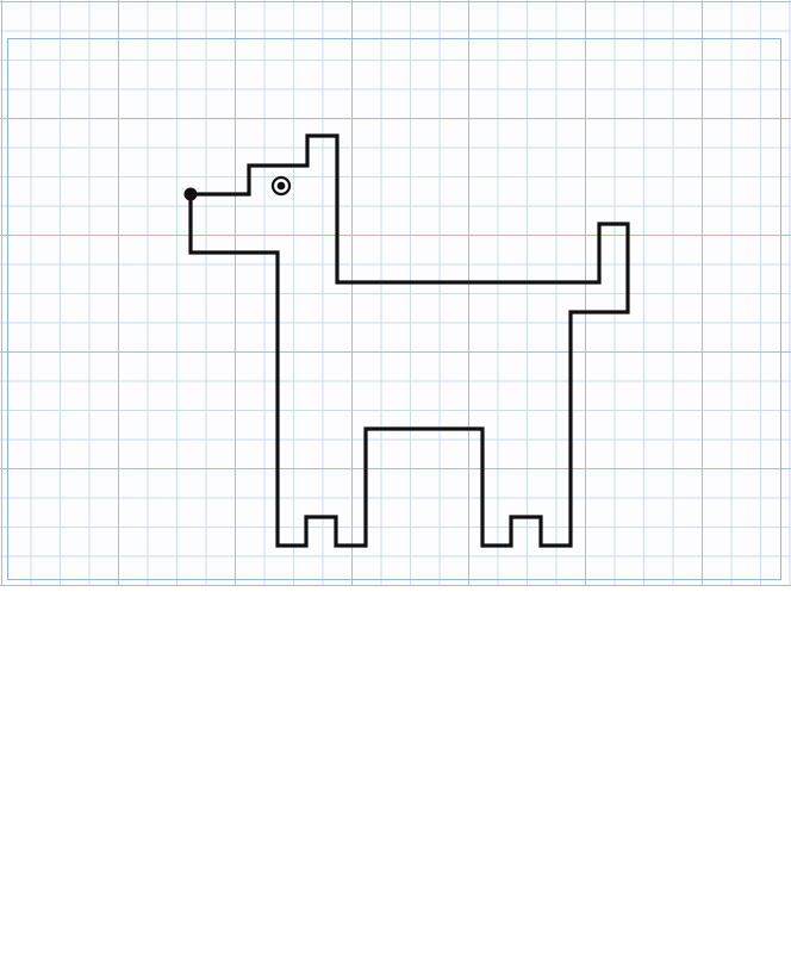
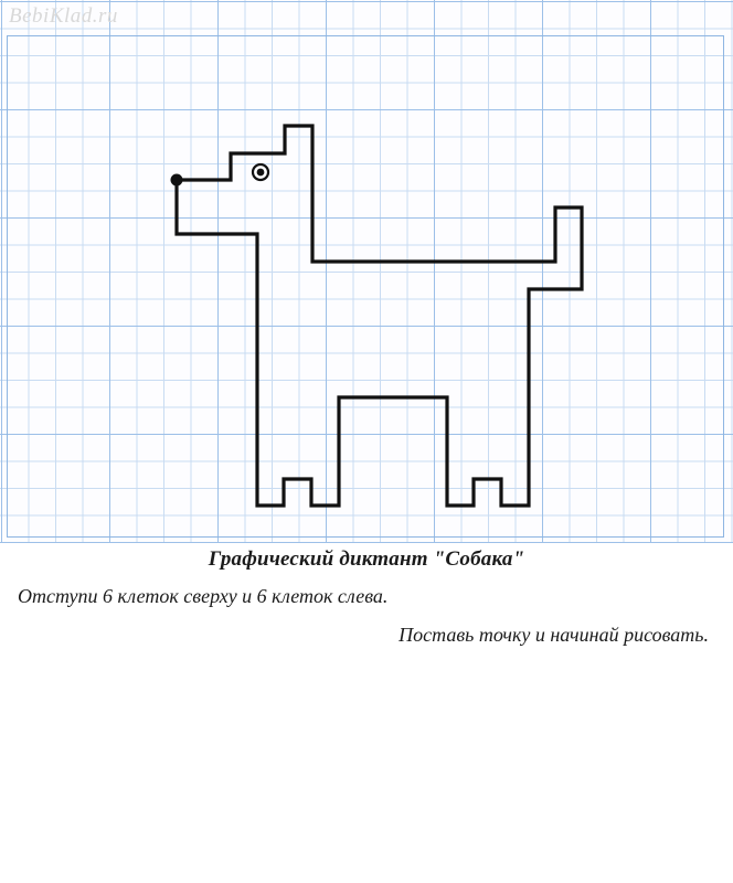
+ BebiKlad.ru
+ Графический диктант "Собака"
+ Отступи 6 клеток сверху и 6 клеток слева.
+ Поставь точку и начинай рисовать.
